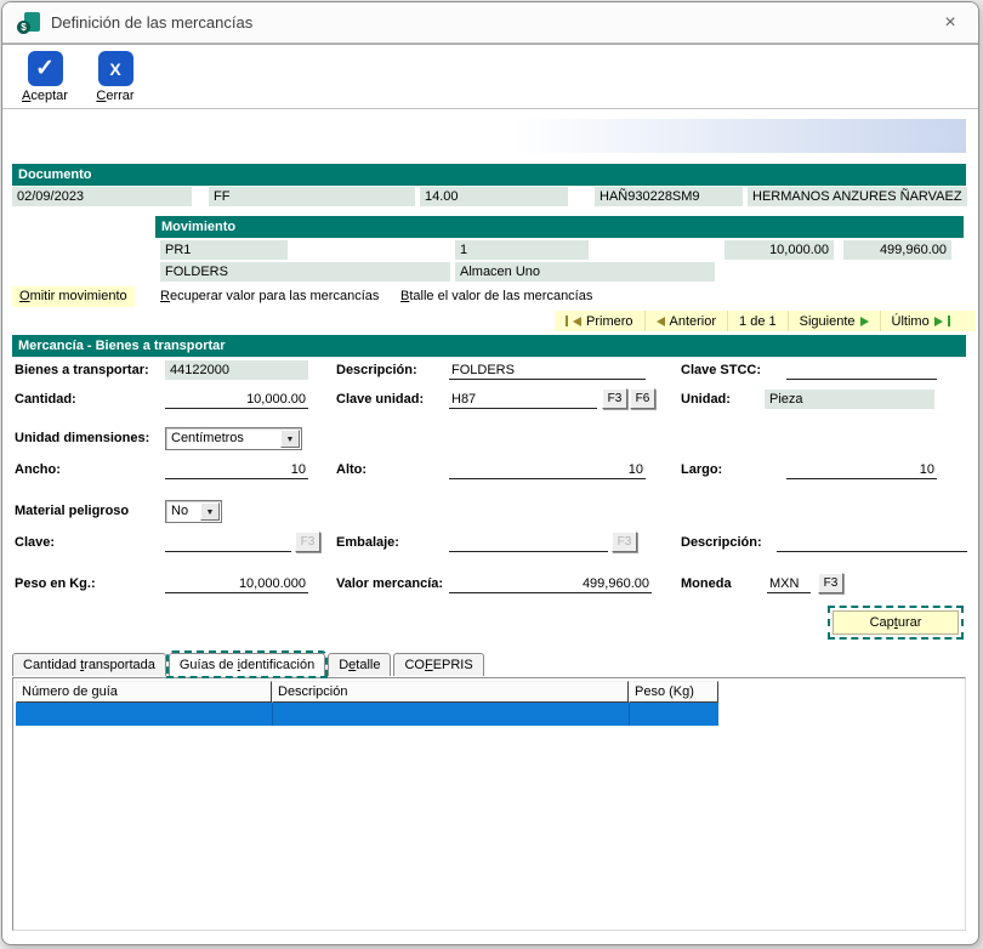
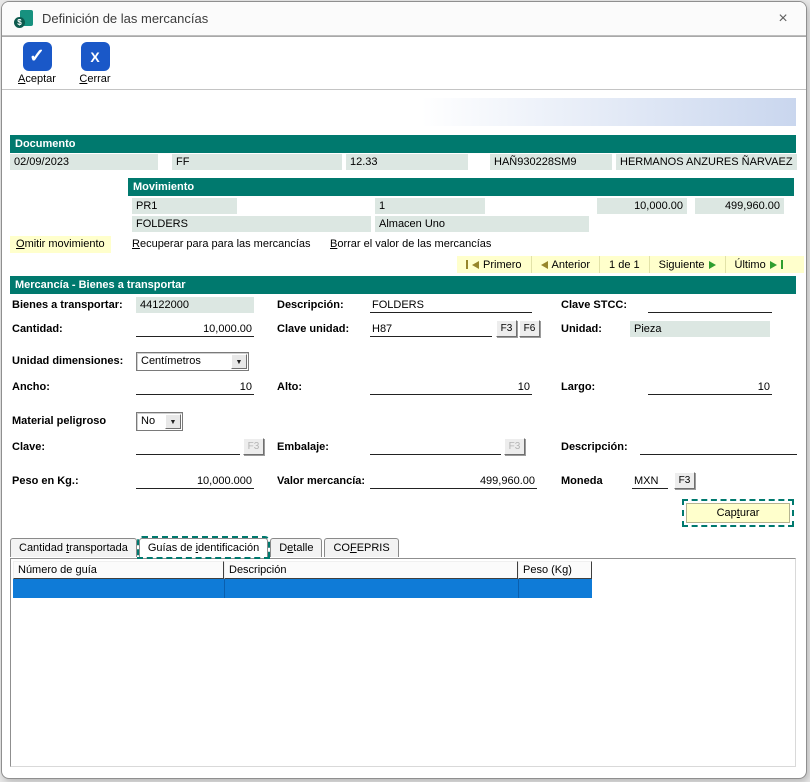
  $
  Definición de las mercancías
  ×
  ✓
  Aceptar
  X
  Cerrar
  Documento
  02/09/2023
  FF
- 14.00
+ 12.33
  HAÑ930228SM9
  HERMANOS ANZURES ÑARVAEZ
  Movimiento
  PR1
  1
  10,000.00
  499,960.00
  FOLDERS
  Almacen Uno
  Omitir movimiento
- Recuperar valor para las mercancías
+ Recuperar para para las mercancías
- Btalle el valor de las mercancías
+ Borrar el valor de las mercancías
  Primero
  Anterior
  1 de 1
  Siguiente
  Último
  Mercancía - Bienes a transportar
  Bienes a transportar:
  44122000
  Descripción:
  FOLDERS
  Clave STCC:
  Cantidad:
  10,000.00
  Clave unidad:
  H87
  F3
  F6
  Unidad:
  Pieza
  Unidad dimensiones:
  Centímetros
  Ancho:
  10
  Alto:
  10
  Largo:
  10
  Material peligroso
  No
  Clave:
  F3
  Embalaje:
  F3
  Descripción:
  Peso en Kg.:
  10,000.000
  Valor mercancía:
  499,960.00
  Moneda
  MXN
  F3
  Capturar
  Cantidad transportada
  Guías de identificación
  Detalle
  COFEPRIS
  Número de guía
  Descripción
  Peso (Kg)
